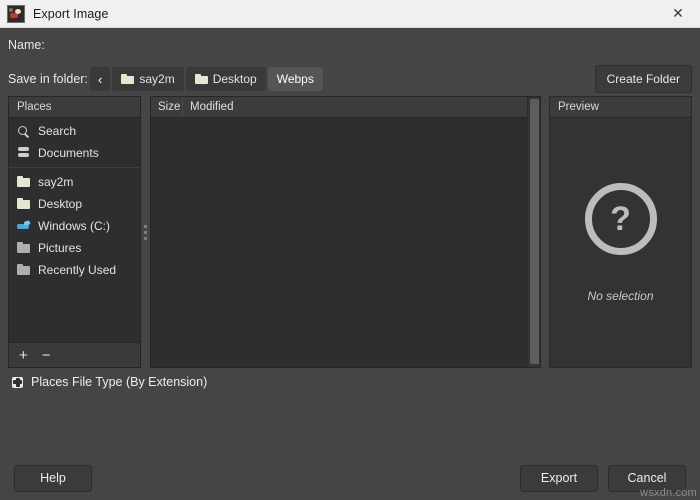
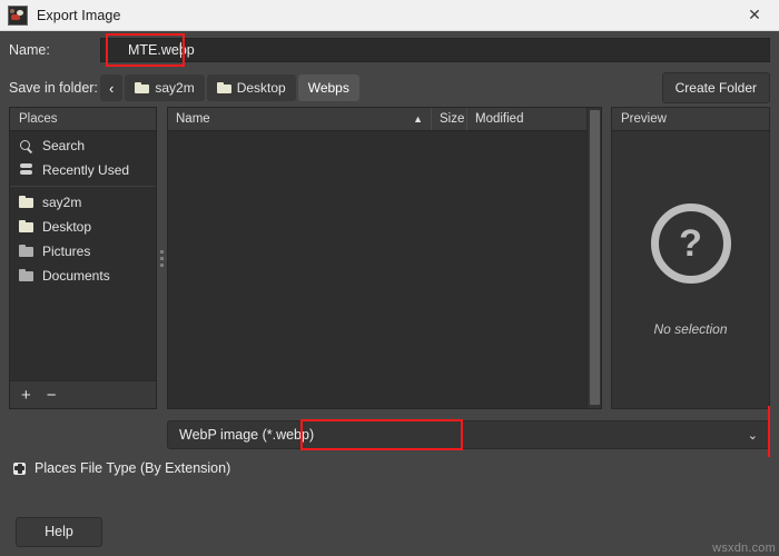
  Export Image
  ✕
  Name:
+ MTE.webp
  Save in folder:
  ‹
  say2m
  Desktop
  Webps
  Create Folder
  Places
  Search
- Documents
+ Recently Used
  say2m
  Desktop
- Windows (C:)
  Pictures
- Recently Used
+ Documents
  +
  −
+ Name
+ ▲
  Size
  Modified
  Preview
  ?
  No selection
+ WebP image (*.webp)
+ ⌄
  Places File Type (By Extension)
  Help
- Export
- Cancel
  wsxdn.com
